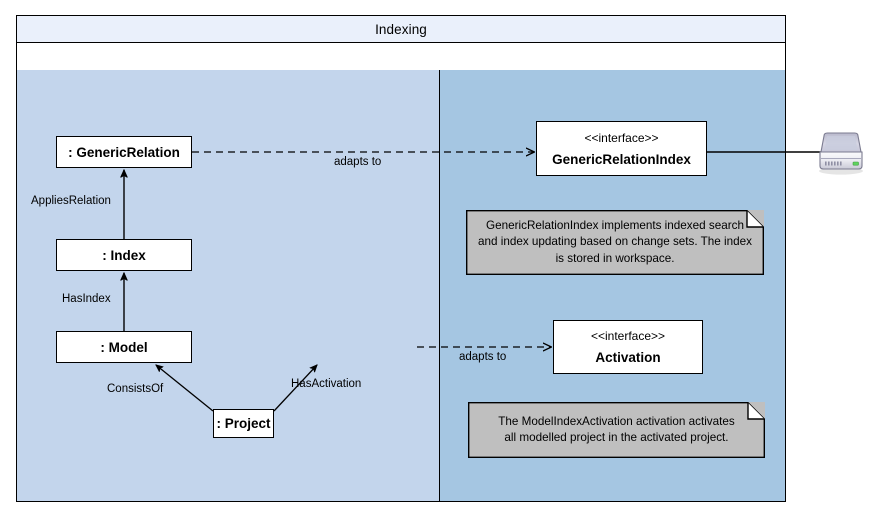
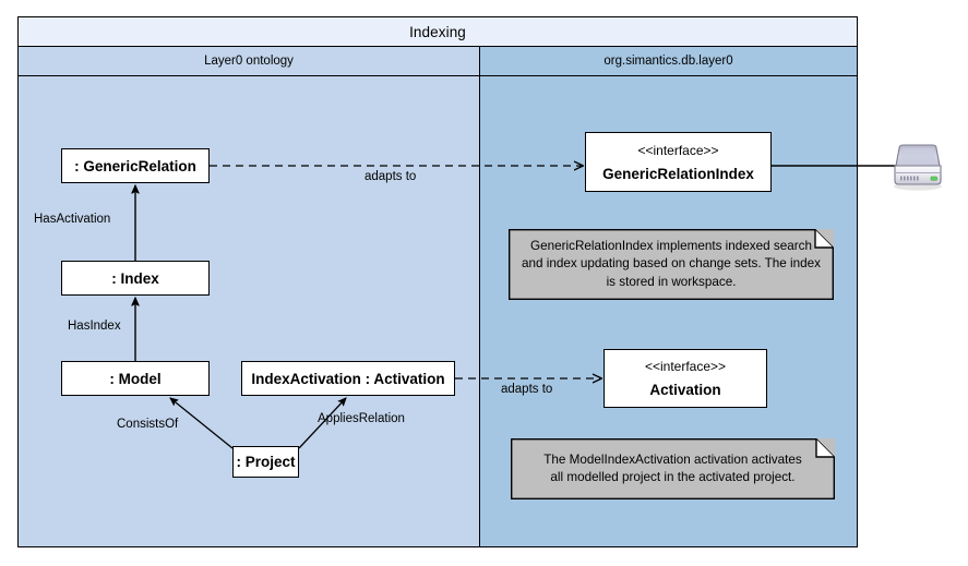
  Indexing
+ Layer0 ontology
+ org.simantics.db.layer0
  : GenericRelation
  : Index
  : Model
+ IndexActivation : Activation
  : Project
  <<interface>>
  GenericRelationIndex
  <<interface>>
  Activation
  GenericRelationIndex implements indexed search
  and index updating based on change sets. The index
  is stored in workspace.
  The ModelIndexActivation activation activates
  all modelled project in the activated project.
- AppliesRelation
+ HasActivation
  HasIndex
  ConsistsOf
- HasActivation
+ AppliesRelation
  adapts to
  adapts to
